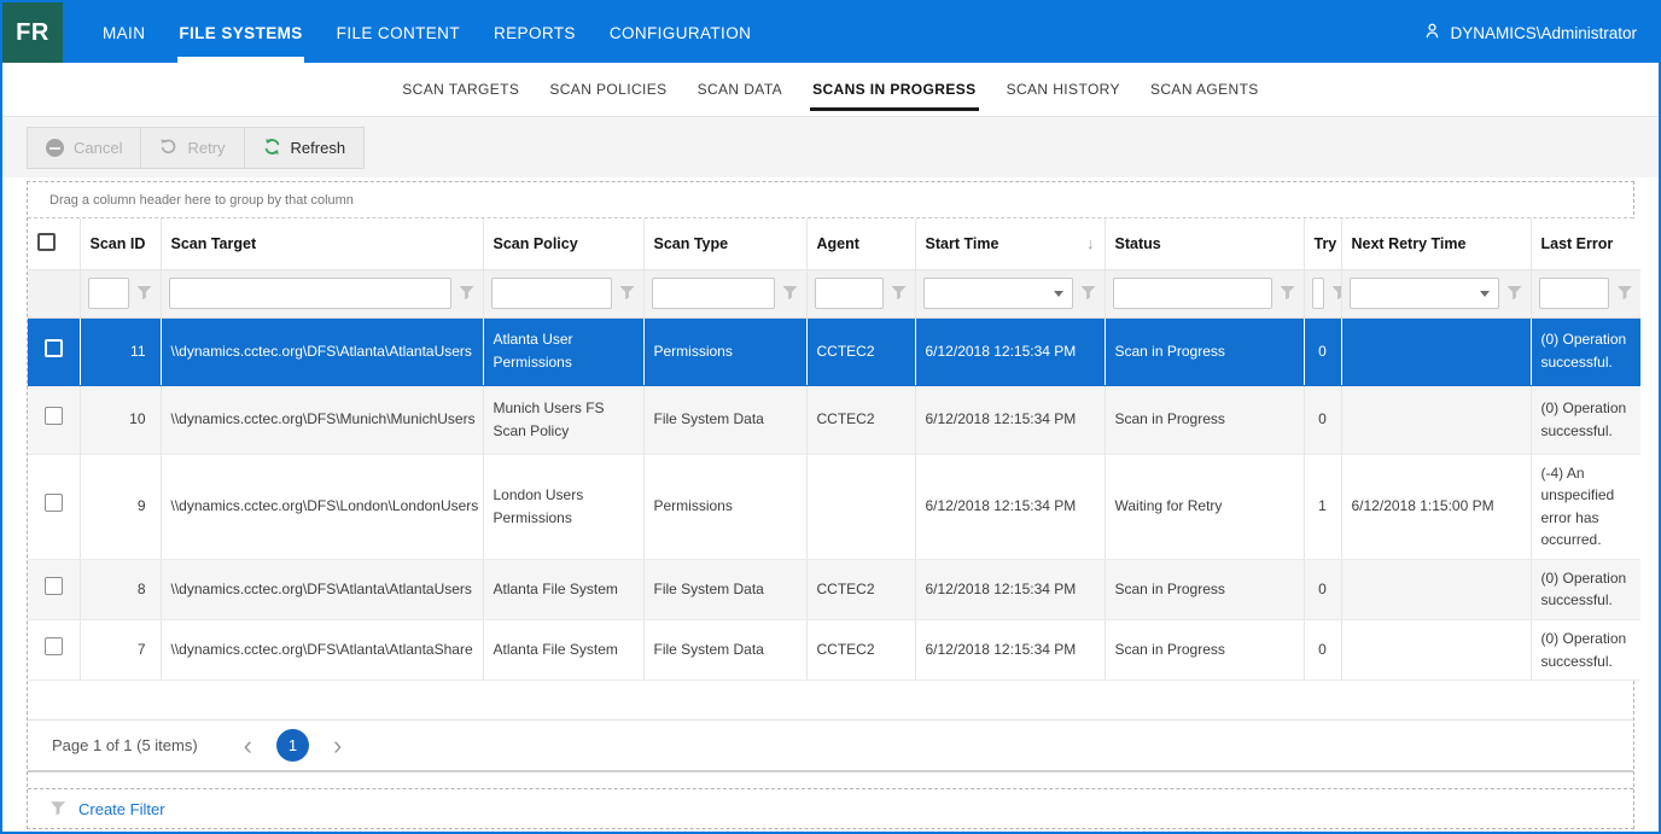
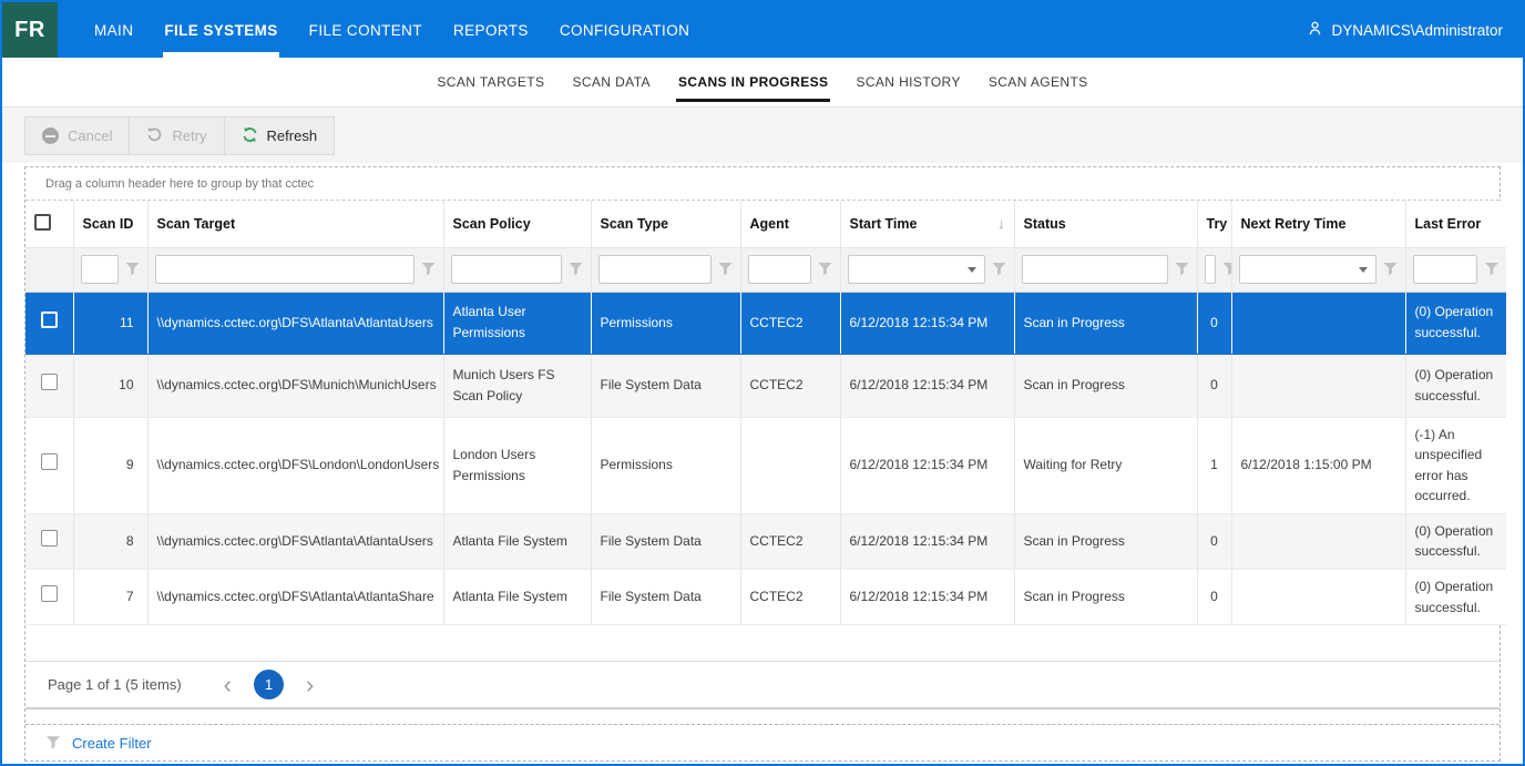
  FR
  MAIN
  FILE SYSTEMS
  FILE CONTENT
  REPORTS
  CONFIGURATION
  DYNAMICS\Administrator
  SCAN TARGETS
- SCAN POLICIES
  SCAN DATA
  SCANS IN PROGRESS
  SCAN HISTORY
  SCAN AGENTS
  Cancel
  Retry
  Refresh
- Drag a column header here to group by that column
+ Drag a column header here to group by that cctec
  	Scan ID	Scan Target	Scan Policy	Scan Type	Agent	Start Time ↓	Status	Try	Next Retry Time	Last Error
  	11	\\dynamics.cctec.org\DFS\Atlanta\AtlantaUsers	Atlanta User Permissions	Permissions	CCTEC2	6/12/2018 12:15:34 PM	Scan in Progress	0		(0) Operation successful.
  	10	\\dynamics.cctec.org\DFS\Munich\MunichUsers	Munich Users FS Scan Policy	File System Data	CCTEC2	6/12/2018 12:15:34 PM	Scan in Progress	0		(0) Operation successful.
- 	9	\\dynamics.cctec.org\DFS\London\LondonUsers	London Users Permissions	Permissions		6/12/2018 12:15:34 PM	Waiting for Retry	1	6/12/2018 1:15:00 PM	(-4) An unspecified error has occurred.
+ 	9	\\dynamics.cctec.org\DFS\London\LondonUsers	London Users Permissions	Permissions		6/12/2018 12:15:34 PM	Waiting for Retry	1	6/12/2018 1:15:00 PM	(-1) An unspecified error has occurred.
  	8	\\dynamics.cctec.org\DFS\Atlanta\AtlantaUsers	Atlanta File System	File System Data	CCTEC2	6/12/2018 12:15:34 PM	Scan in Progress	0		(0) Operation successful.
  	7	\\dynamics.cctec.org\DFS\Atlanta\AtlantaShare	Atlanta File System	File System Data	CCTEC2	6/12/2018 12:15:34 PM	Scan in Progress	0		(0) Operation successful.
  Page 1 of 1 (5 items)
  ‹
  1
  ›
  Create Filter
